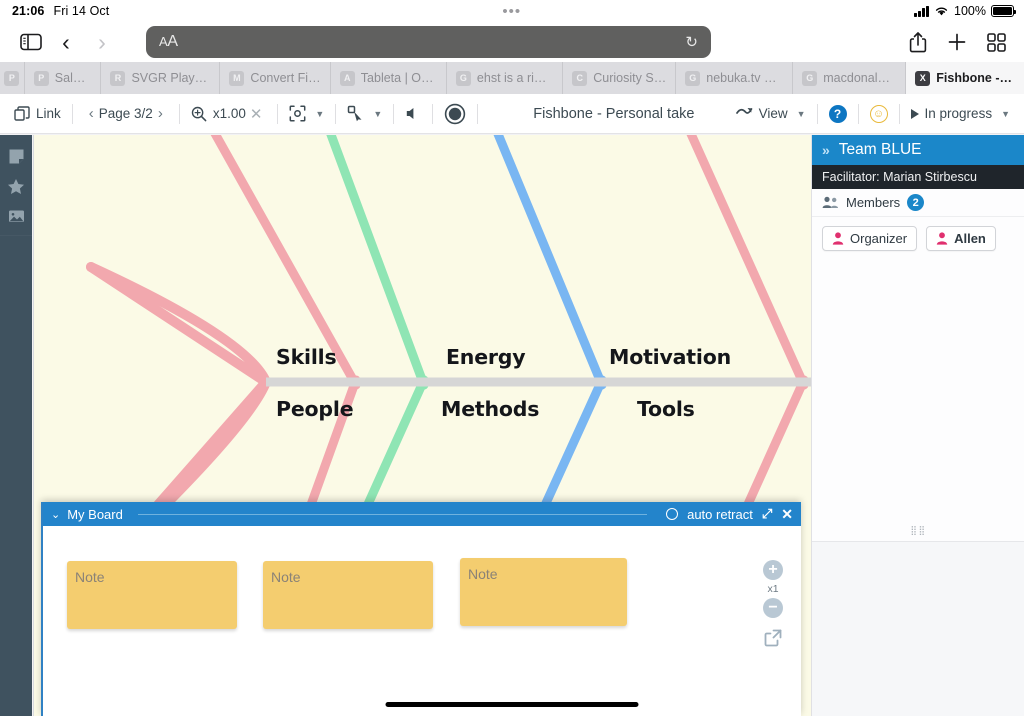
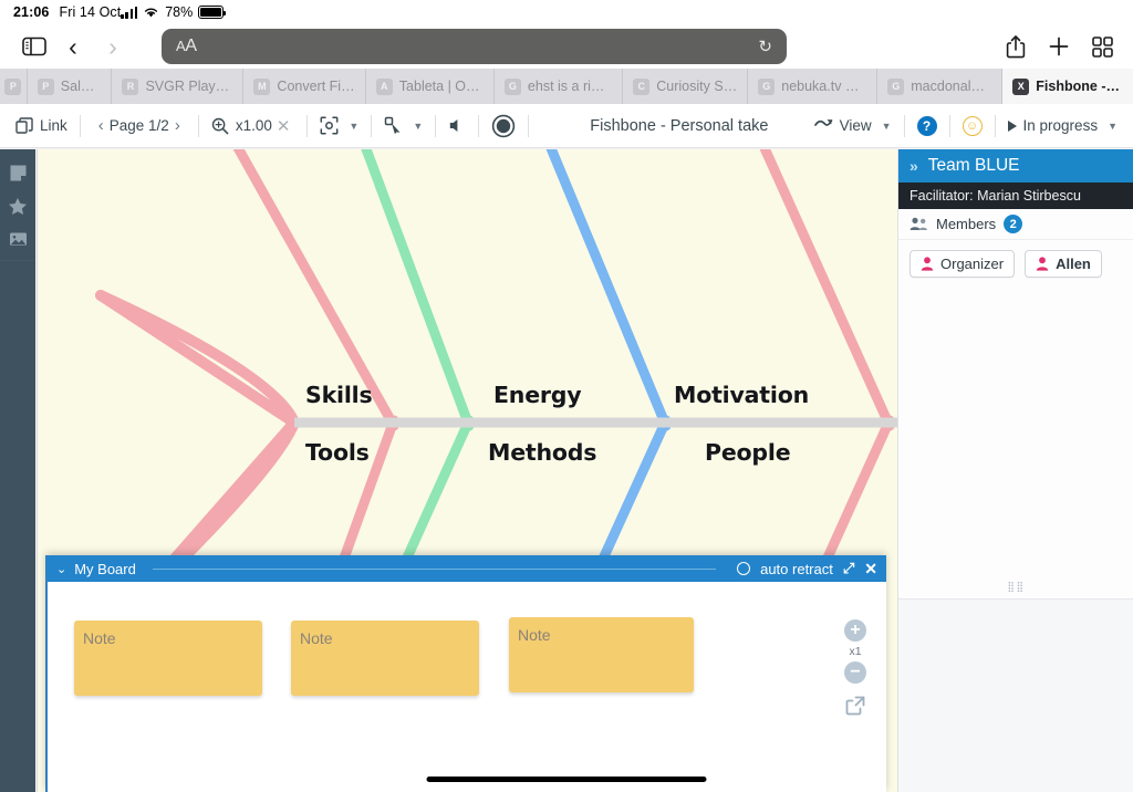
  21:06
  Fri 14 Oct
- •••
- 100%
+ 78%
  ‹
  ›
  AA
  ↻
  P
  P
  SalesA
  R
  SVGR Playgr..
  M
  Convert Fig..
  A
  Tableta | Ofe..
  G
  ehst is a ring..
  C
  Curiosity Str..
  G
  nebuka.tv ap..
  G
  macdonalds..
  X
  Fishbone - P..
  Link
  ‹
- Page 3/2
+ Page 1/2
  ›
  x1.00
  ✕
  ▼
  ▼
  Fishbone - Personal take
  View
  ▼
  ?
  ☺
  In progress
  ▼
  Skills
  Energy
  Motivation
- People
+ Tools
  Methods
- Tools
+ People
  »
  Team BLUE
  Facilitator: Marian Stirbescu
  Members
  2
  Organizer
  Allen
  ⣿⣿
  ⌄
  My Board
  auto retract
  ⤢
  ✕
  Note
  Note
  Note
  +
  x1
  −
